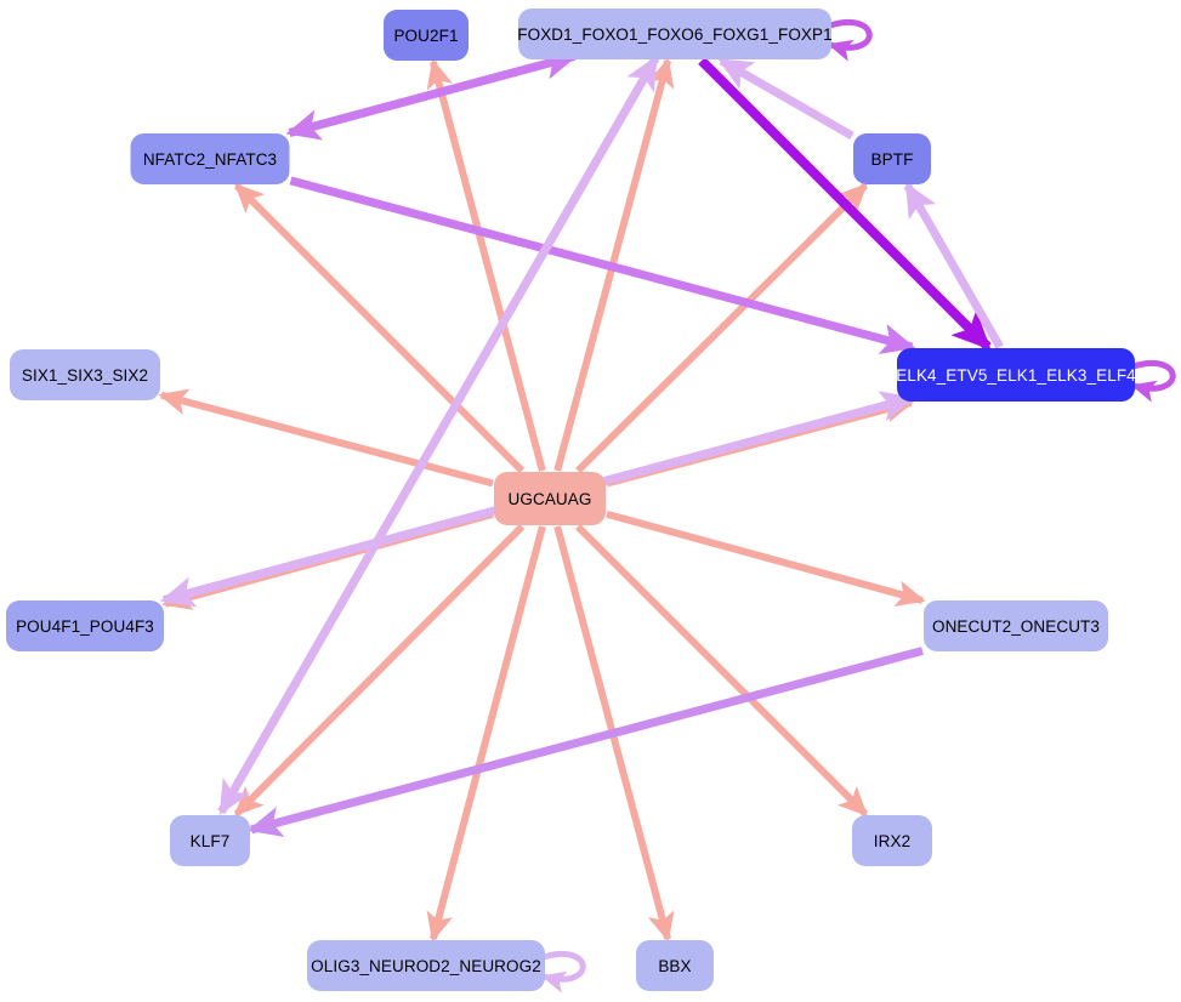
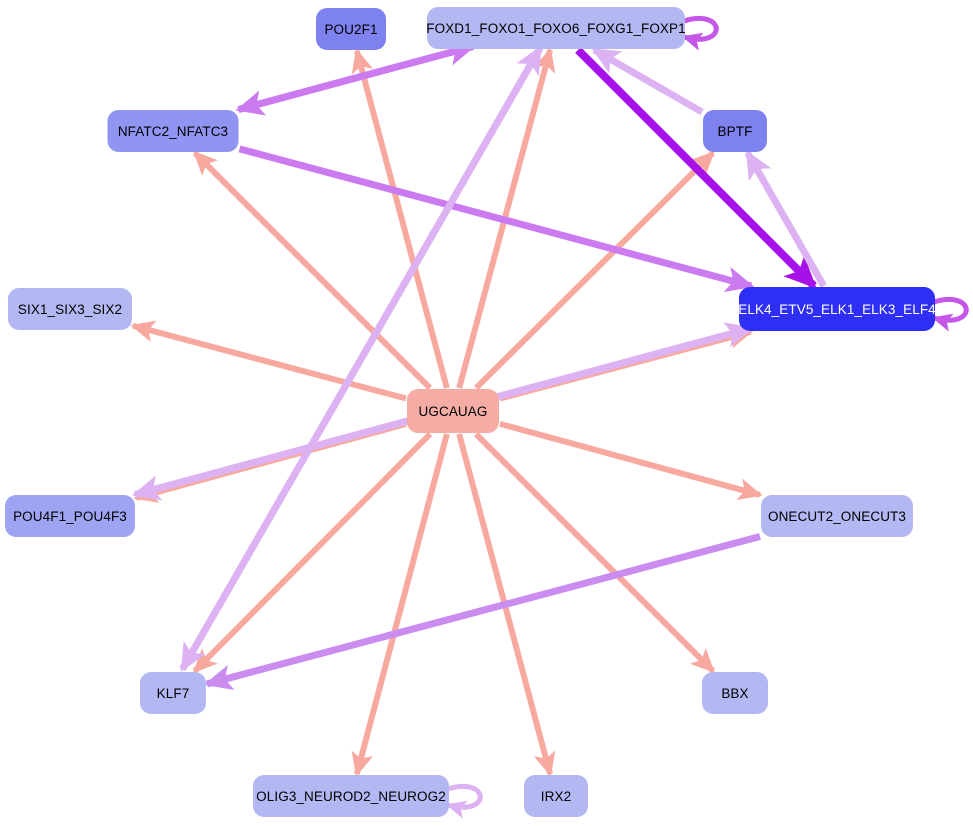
  POU2F1
  FOXD1_FOXO1_FOXO6_FOXG1_FOXP1
  NFATC2_NFATC3
  BPTF
  SIX1_SIX3_SIX2
  ELK4_ETV5_ELK1_ELK3_ELF4
  UGCAUAG
  POU4F1_POU4F3
  ONECUT2_ONECUT3
  KLF7
- IRX2
+ BBX
  OLIG3_NEUROD2_NEUROG2
- BBX
+ IRX2
